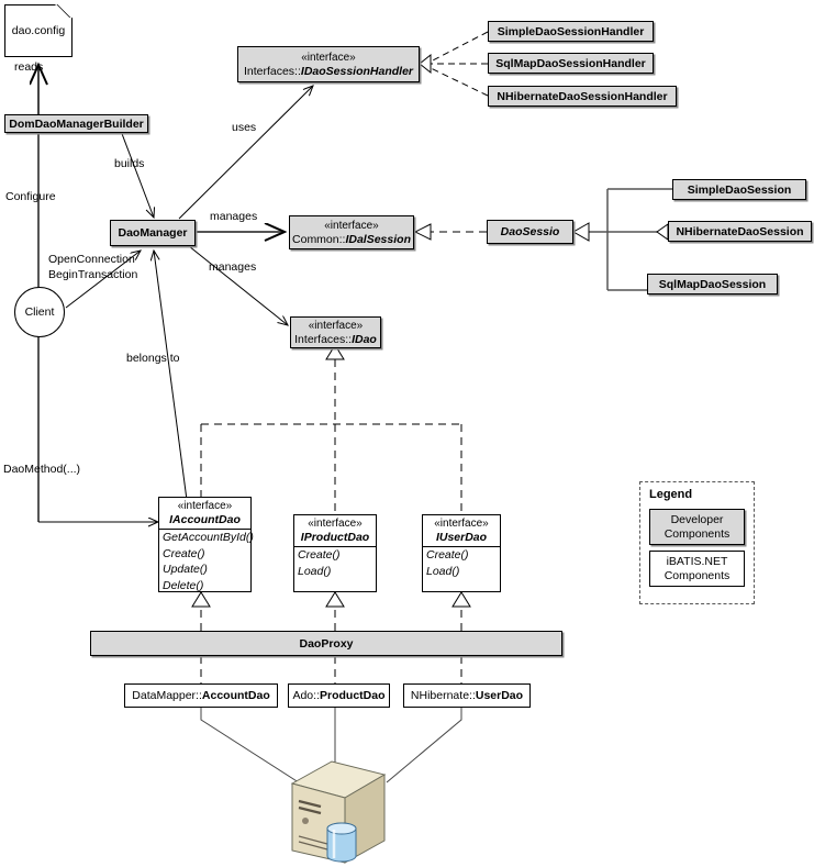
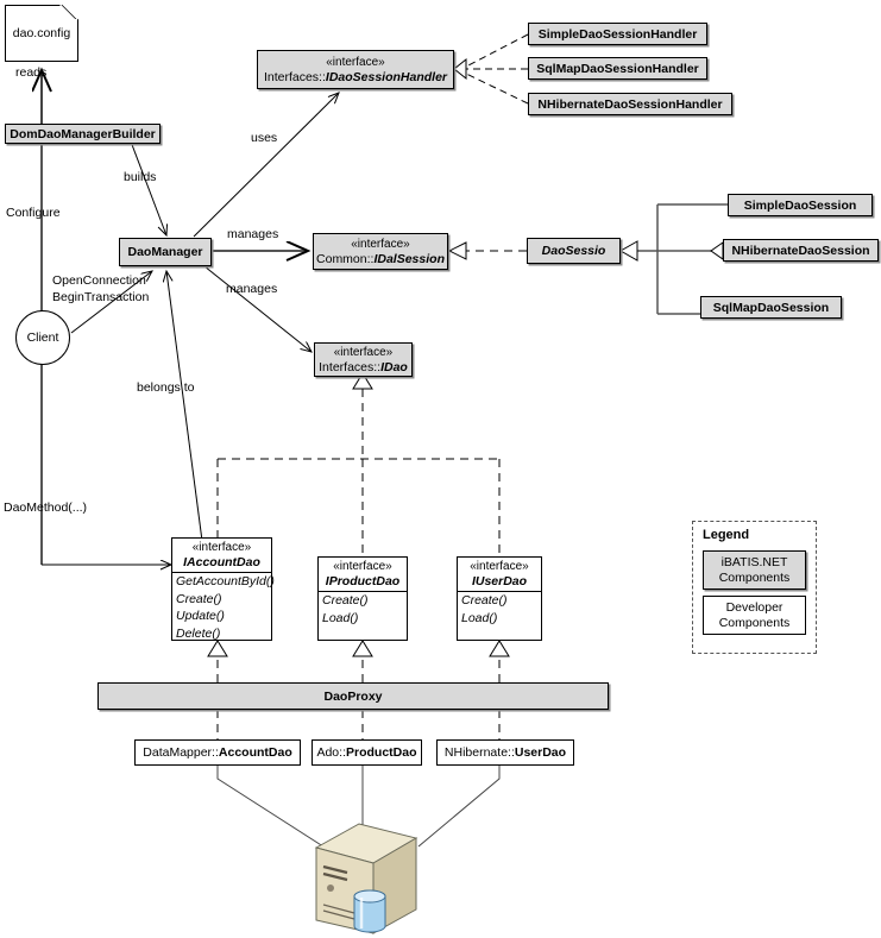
  dao.config
  DomDaoManagerBuilder
  DaoManager
  Client
  «interface»
  Interfaces::IDaoSessionHandler
  SimpleDaoSessionHandler
  SqlMapDaoSessionHandler
  NHibernateDaoSessionHandler
  «interface»
  Common::IDalSession
  DaoSessio
  SimpleDaoSession
  NHibernateDaoSession
  SqlMapDaoSession
  «interface»
  Interfaces::IDao
  «interface»
  IAccountDao
  GetAccountById()
  Create()
  Update()
  Delete()
  «interface»
  IProductDao
  Create()
  Load()
  «interface»
  IUserDao
  Create()
  Load()
  DaoProxy
  DataMapper::AccountDao
  Ado::ProductDao
  NHibernate::UserDao
  reads
  Configure
  builds
  uses
  manages
  manages
  OpenConnection
  BeginTransaction
  belongs to
  DaoMethod(...)
  Legend
- Developer
+ iBATIS.NET
  Components
- iBATIS.NET
+ Developer
  Components
